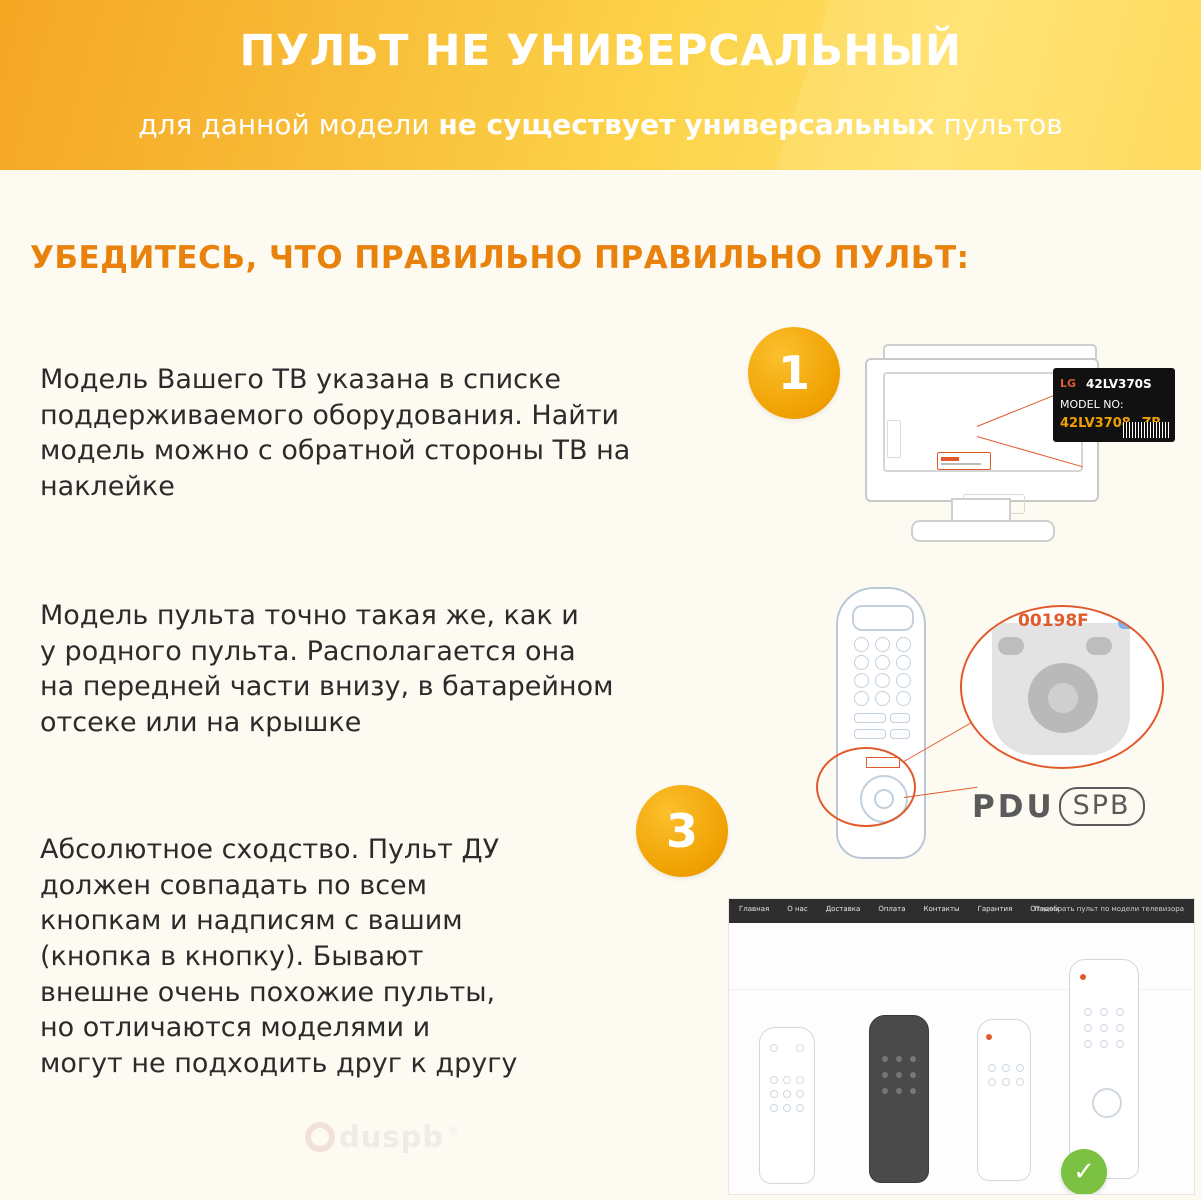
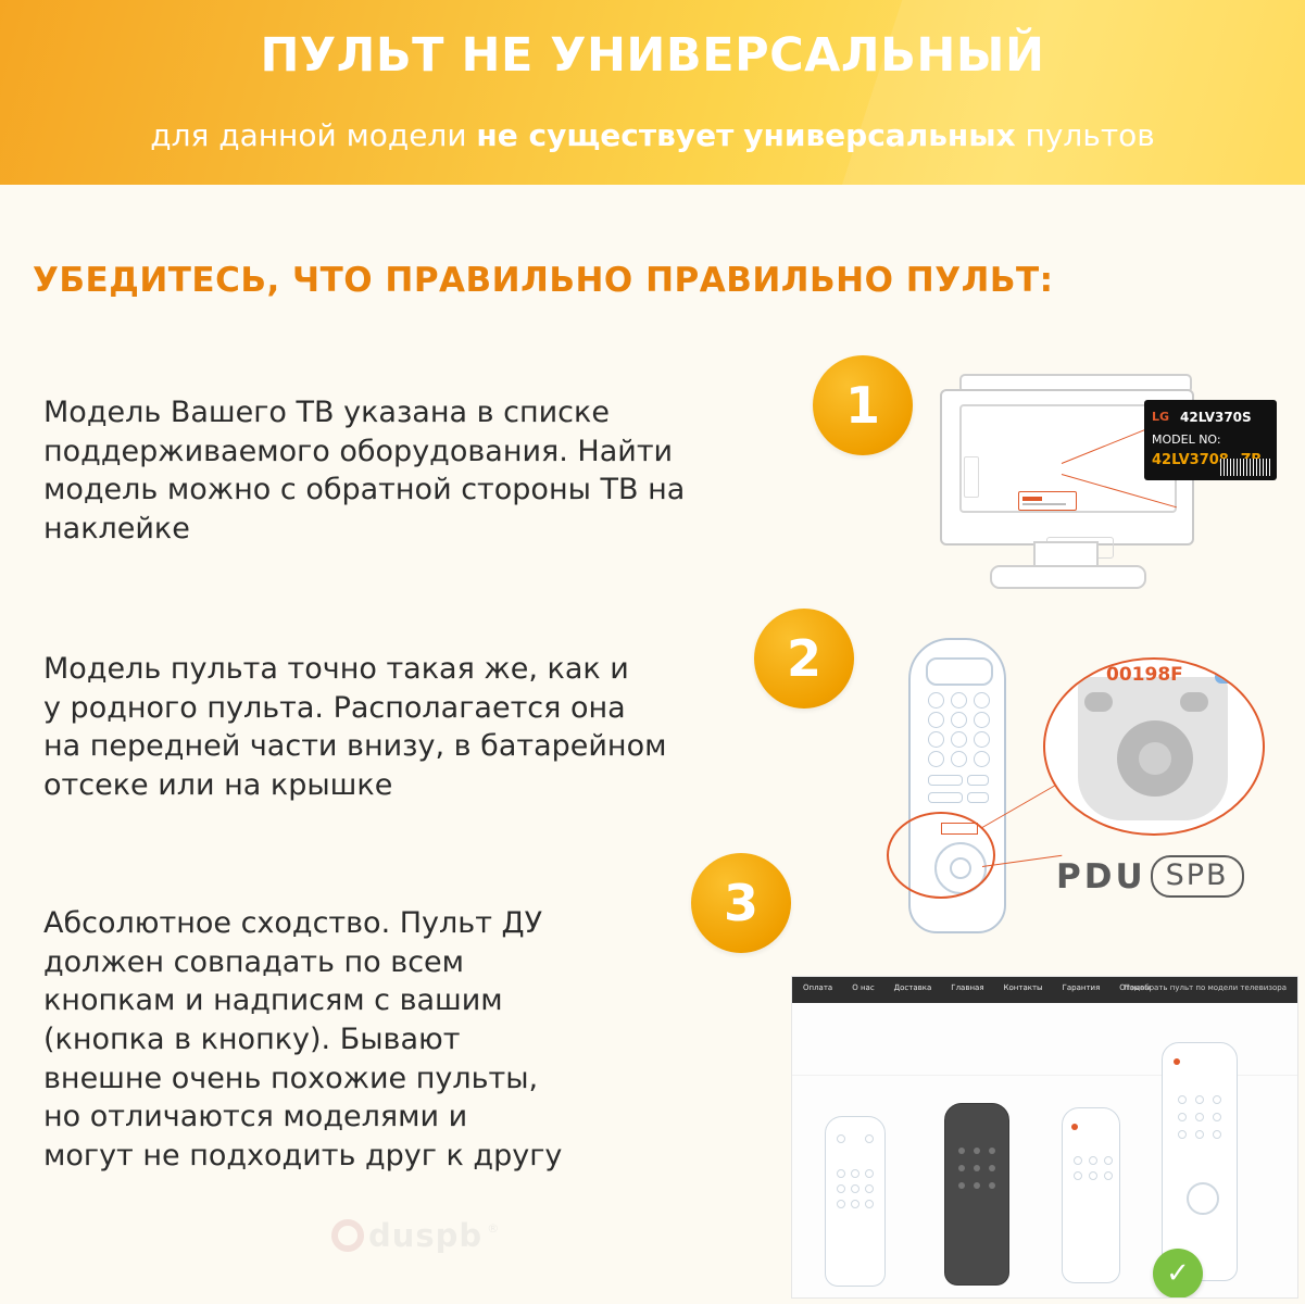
  ПУЛЬТ НЕ УНИВЕРСАЛЬНЫЙ
  для данной модели не существует универсальных пультов
  УБЕДИТЕСЬ, ЧТО ПРАВИЛЬНО ПРАВИЛЬНО ПУЛЬТ:
  Модель Вашего ТВ указана в списке
  поддерживаемого оборудования. Найти
  модель можно с обратной стороны ТВ на
  наклейке
  Модель пульта точно такая же, как и
  у родного пульта. Располагается она
  на передней части внизу, в батарейном
  отсеке или на крышке
  Абсолютное сходство. Пульт ДУ
  должен совпадать по всем
  кнопкам и надписям с вашим
  (кнопка в кнопку). Бывают
  внешне очень похожие пульты,
  но отличаются моделями и
  могут не подходить друг к другу
  1
+ 2
  3
  LG
  42LV370S
  MODEL NO:
  00198F
  PDU
  SPB
- Главная
+ Оплата
  О нас
  Доставка
- Оплата
+ Главная
  Контакты
  Гарантия
  Отзывы
  Подобрать пульт по модели телевизора
  ✓
